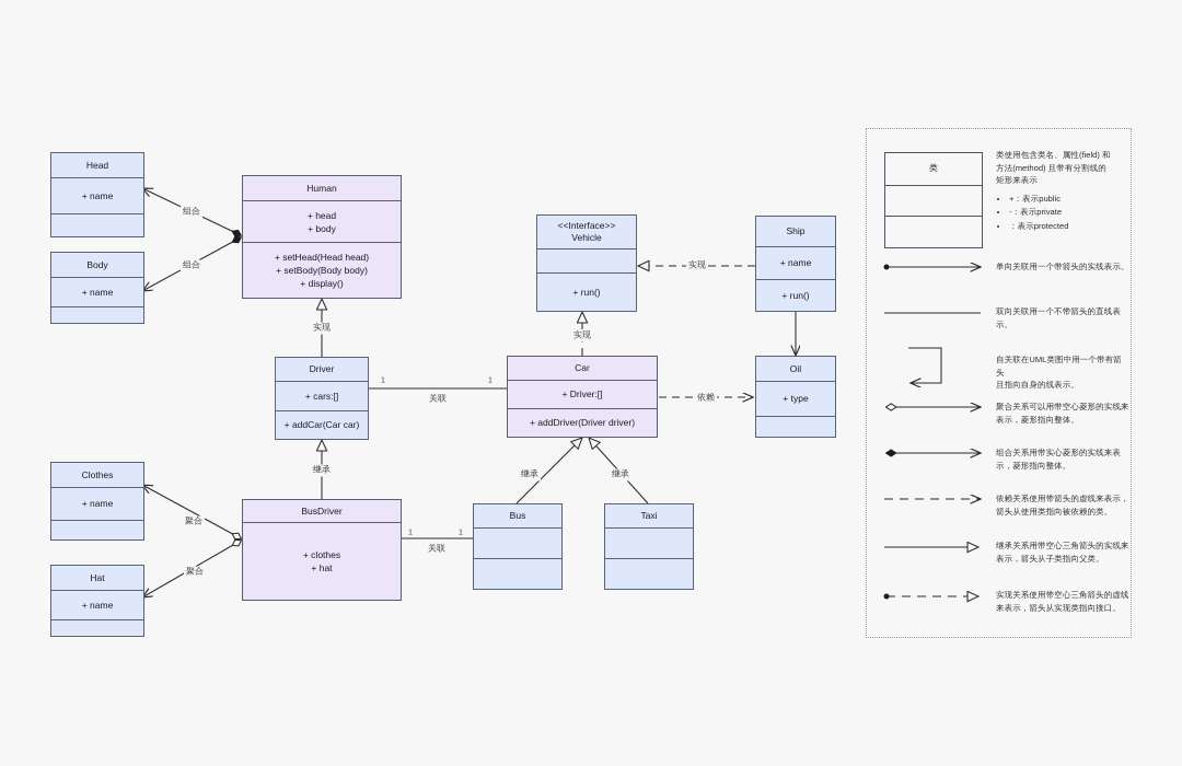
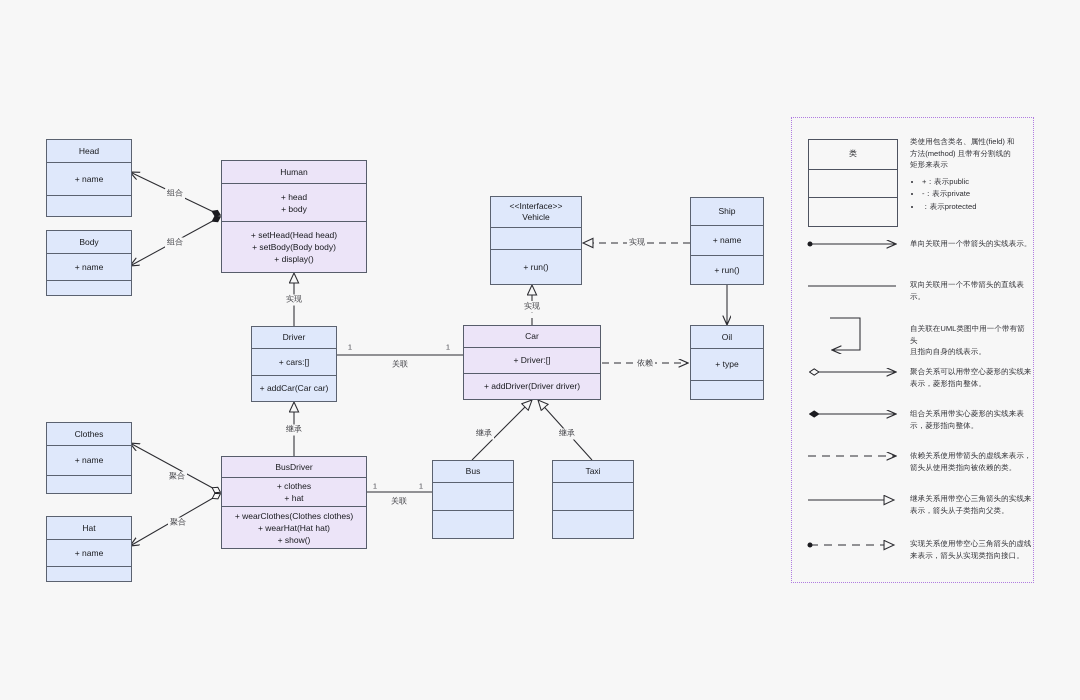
  Head
  + name
  Body
  + name
  Clothes
  + name
  Hat
  + name
  Human
  + head
  + body
  + setHead(Head head)
  + setBody(Body body)
  + display()
  Driver
  + cars:[]
  + addCar(Car car)
  BusDriver
  + clothes
  + hat
+ + wearClothes(Clothes clothes)
+ + wearHat(Hat hat)
+ + show()
  <<Interface>>
  Vehicle
  + run()
  Car
  + Driver:[]
  + addDriver(Driver driver)
  Ship
  + name
  + run()
  Oil
  + type
  Bus
  Taxi
  组合
  组合
  实现
  继承
  聚合
  聚合
  关联
  关联
  实现
  实现
  依赖
  继承
  继承
  1
  1
  1
  1
  类
  类使用包含类名、属性(field) 和
  方法(method) 且带有分割线的
  矩形来表示
  +：表示public
  -：表示private
  ：表示protected
  单向关联用一个带箭头的实线表示。
  双向关联用一个不带箭头的直线表
  示。
  自关联在UML类图中用一个带有箭头
  且指向自身的线表示。
  聚合关系可以用带空心菱形的实线来
  表示，菱形指向整体。
  组合关系用带实心菱形的实线来表
  示，菱形指向整体。
  依赖关系使用带箭头的虚线来表示，
  箭头从使用类指向被依赖的类。
  继承关系用带空心三角箭头的实线来
  表示，箭头从子类指向父类。
  实现关系使用带空心三角箭头的虚线
  来表示，箭头从实现类指向接口。
